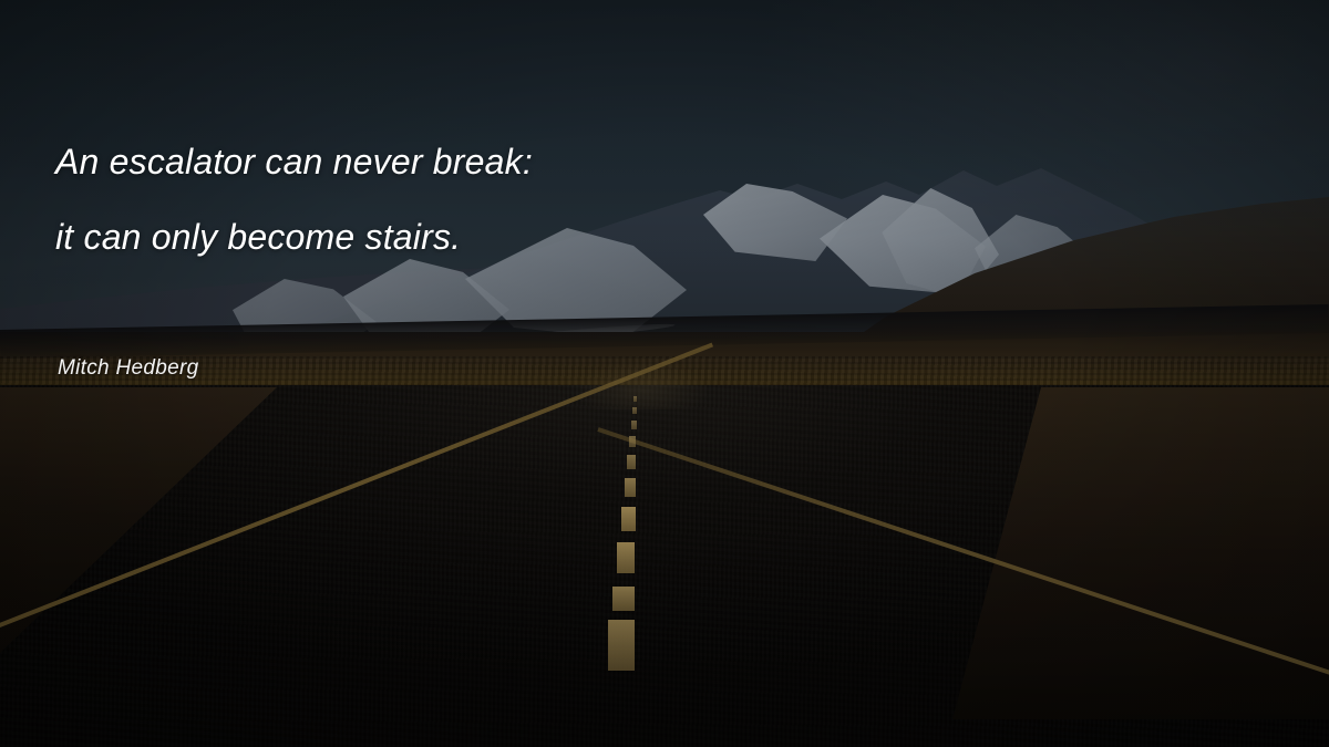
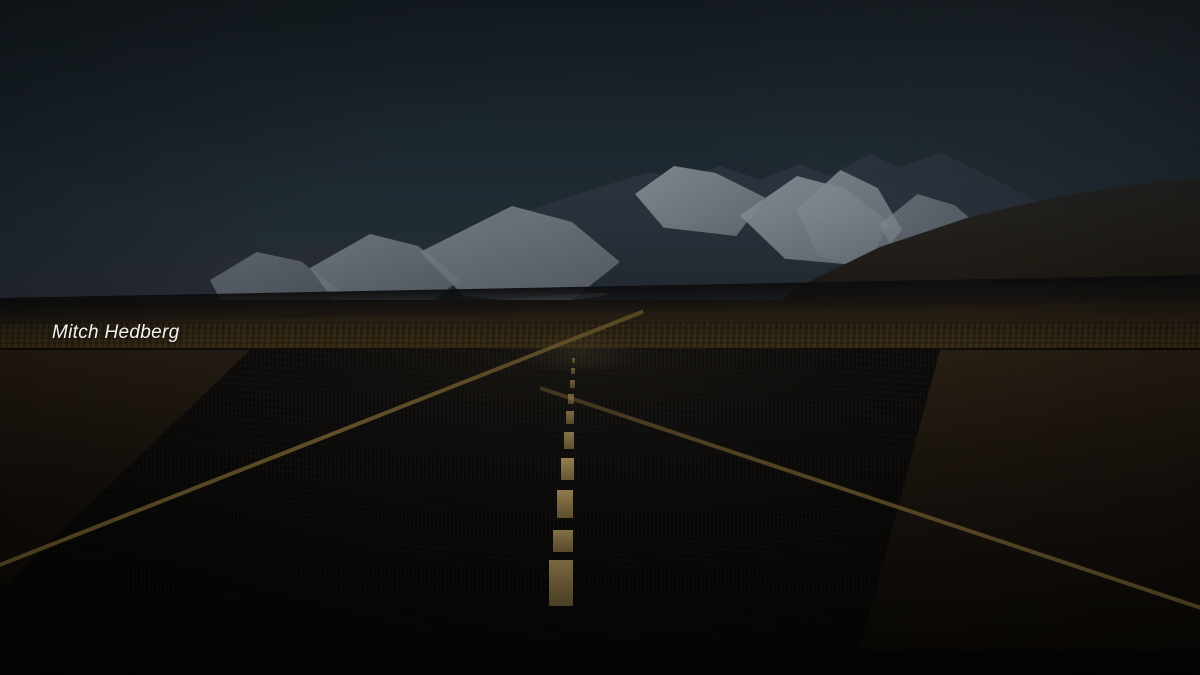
- An escalator can never break:
- it can only become stairs.
  Mitch Hedberg
